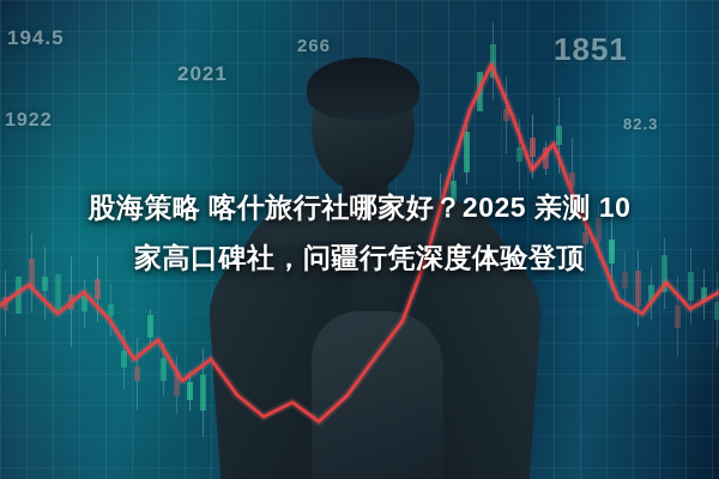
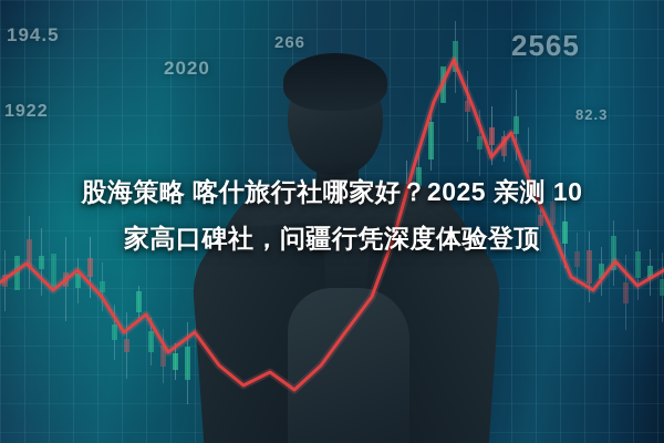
  194.5
  1922
- 2021
+ 2020
  266
- 1851
+ 2565
  82.3
  股海策略 喀什旅行社哪家好？2025 亲测 10
  家高口碑社，问疆行凭深度体验登顶
